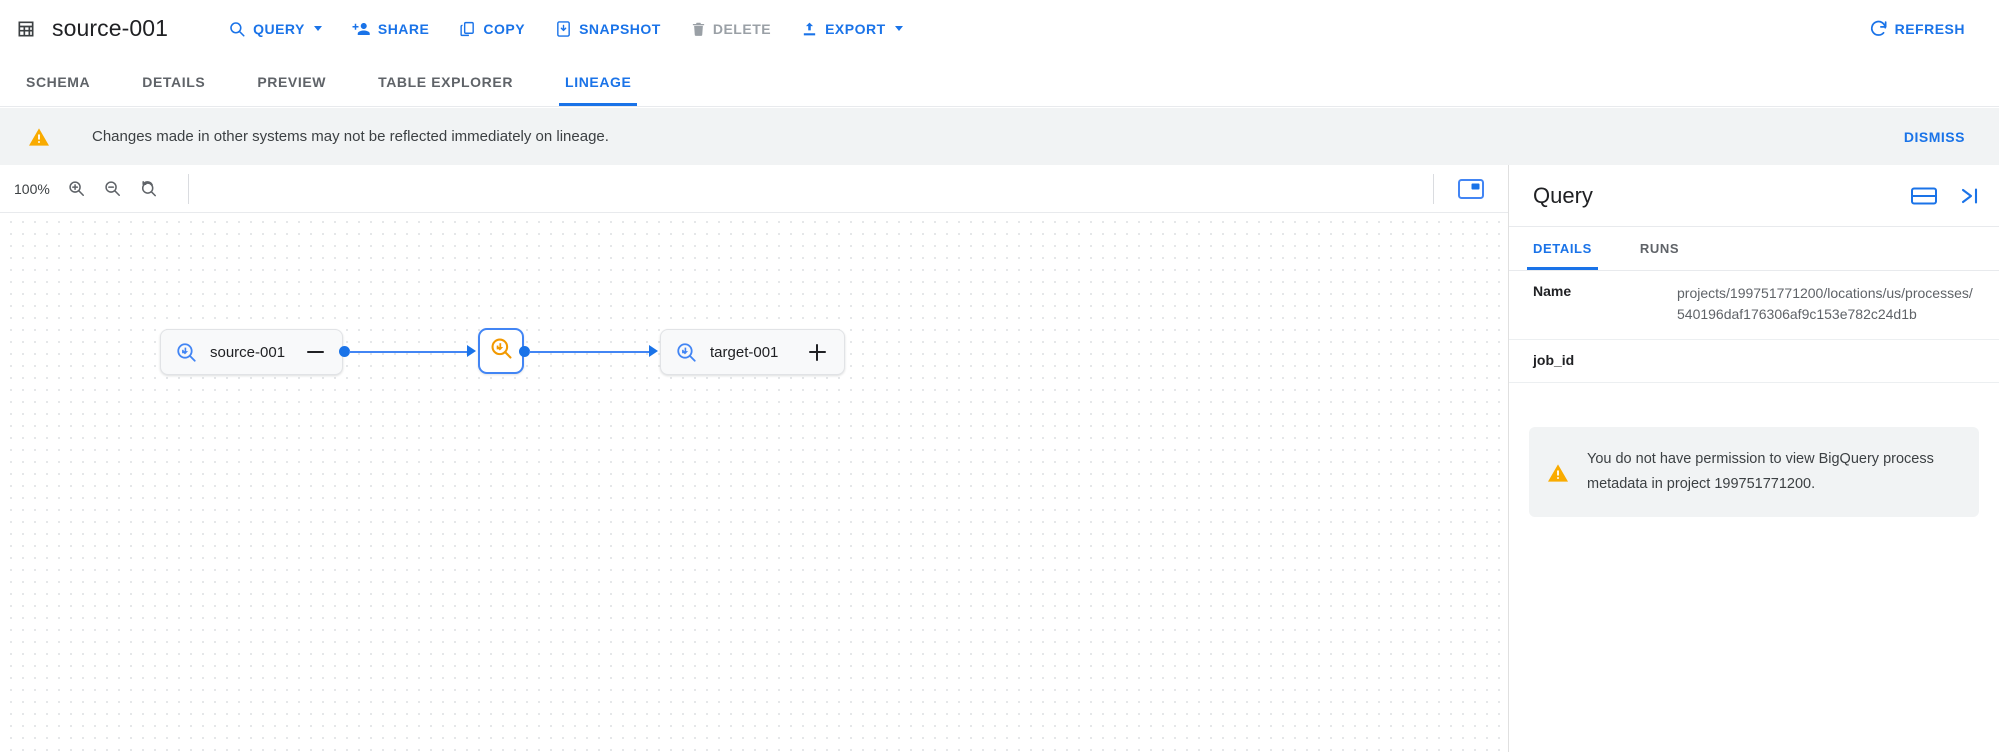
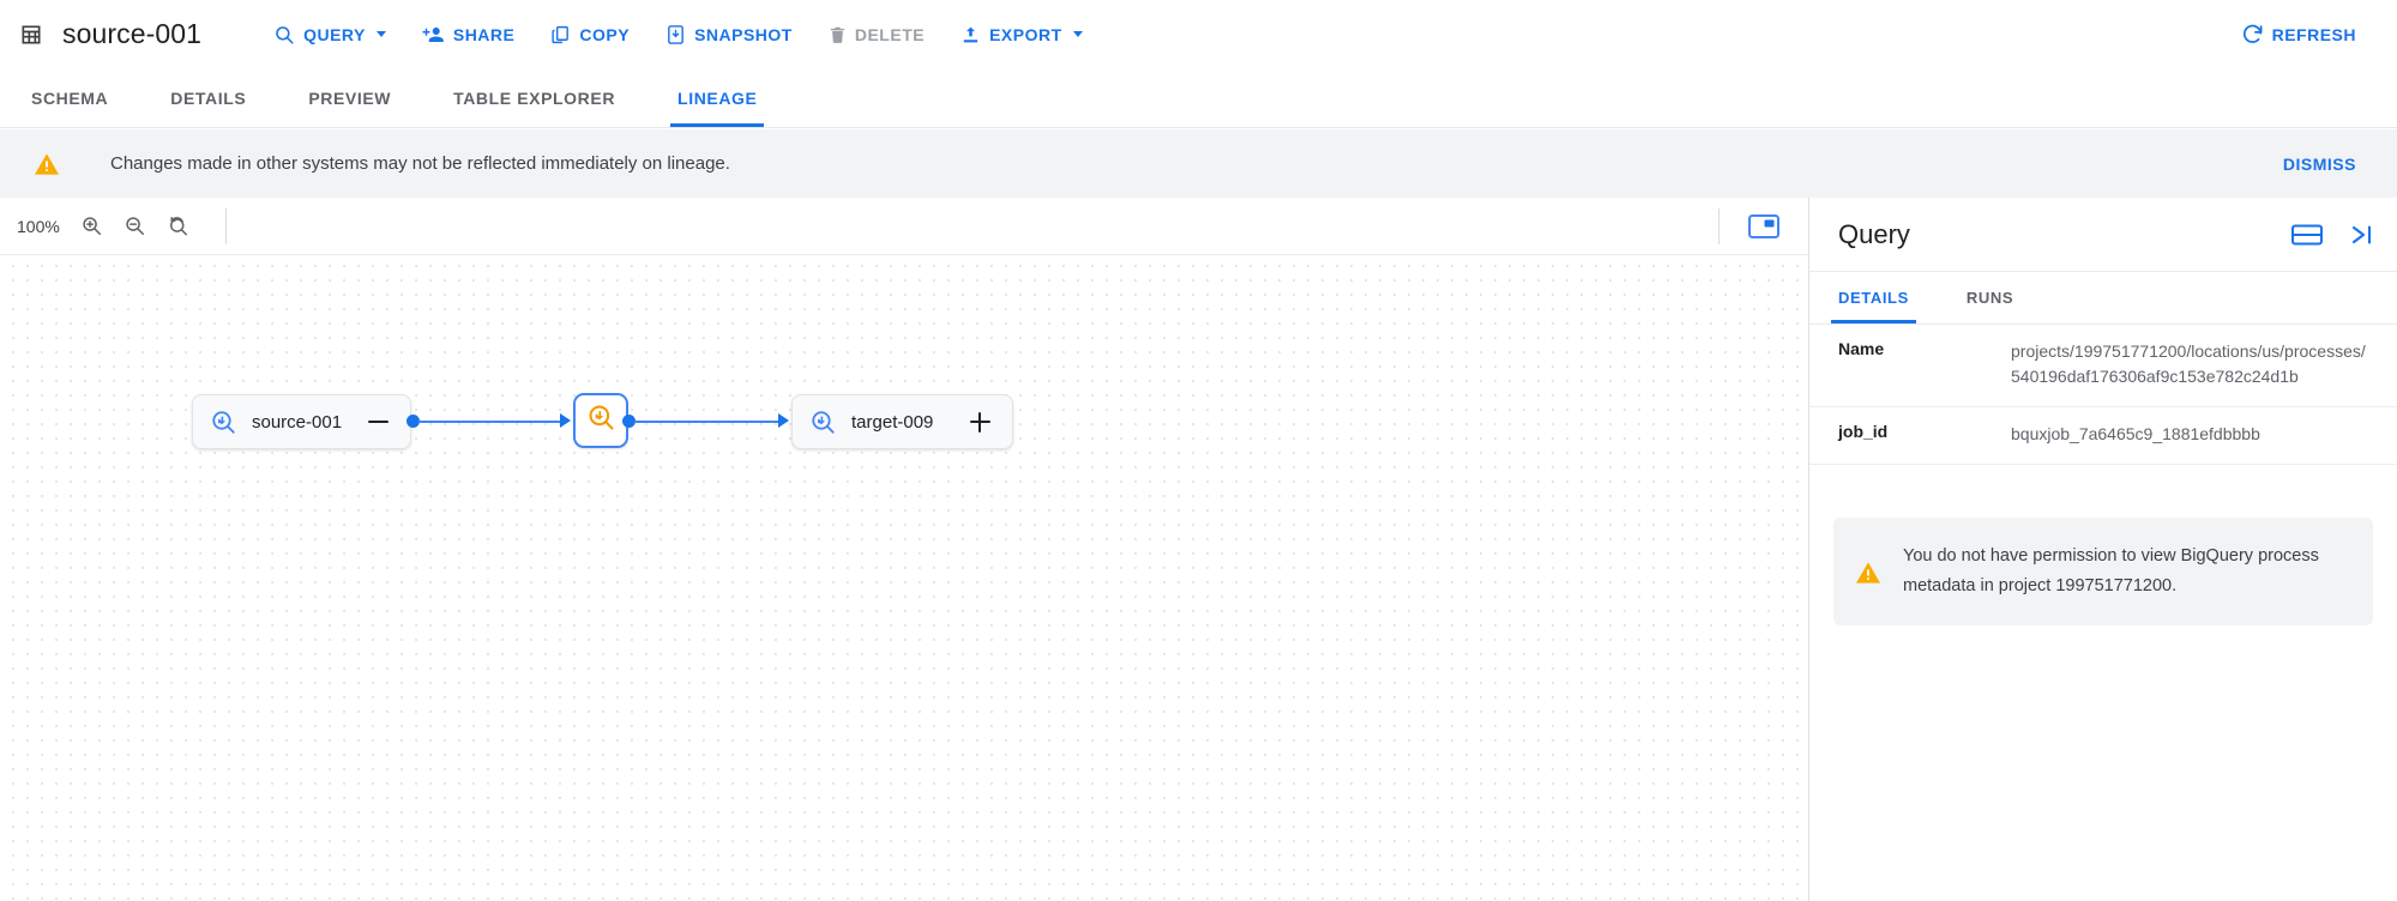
  source-001
  QUERY
  SHARE
  COPY
  SNAPSHOT
  DELETE
  EXPORT
  REFRESH
  SCHEMA
  DETAILS
  PREVIEW
  TABLE EXPLORER
  LINEAGE
  Changes made in other systems may not be reflected immediately on lineage.
  DISMISS
  100%
  source-001
- target-001
+ target-009
  Query
  DETAILS
  RUNS
  Name
  projects/199751771200/locations/us/processes/540196daf176306af9c153e782c24d1b
  job_id
+ bquxjob_7a6465c9_1881efdbbbb
  You do not have permission to view BigQuery process metadata in project 199751771200.
